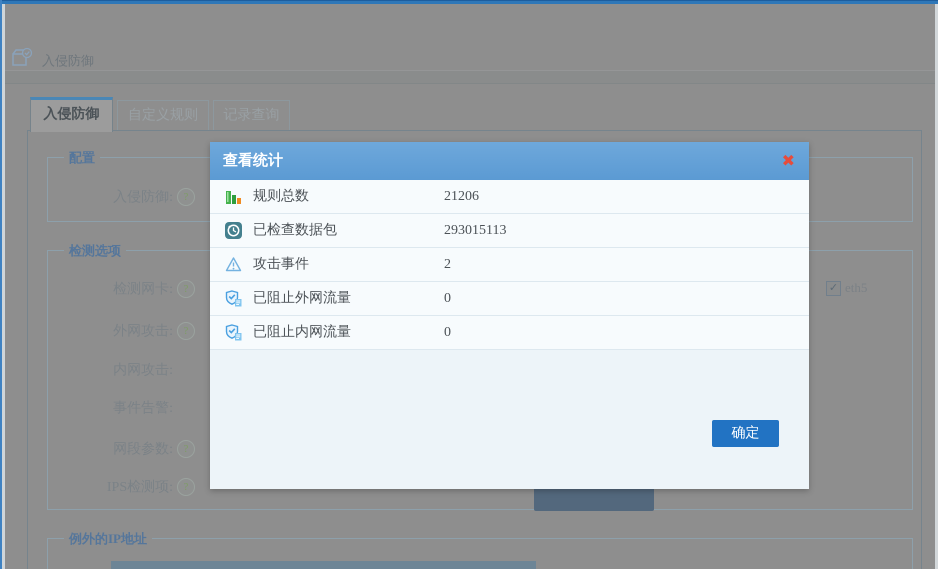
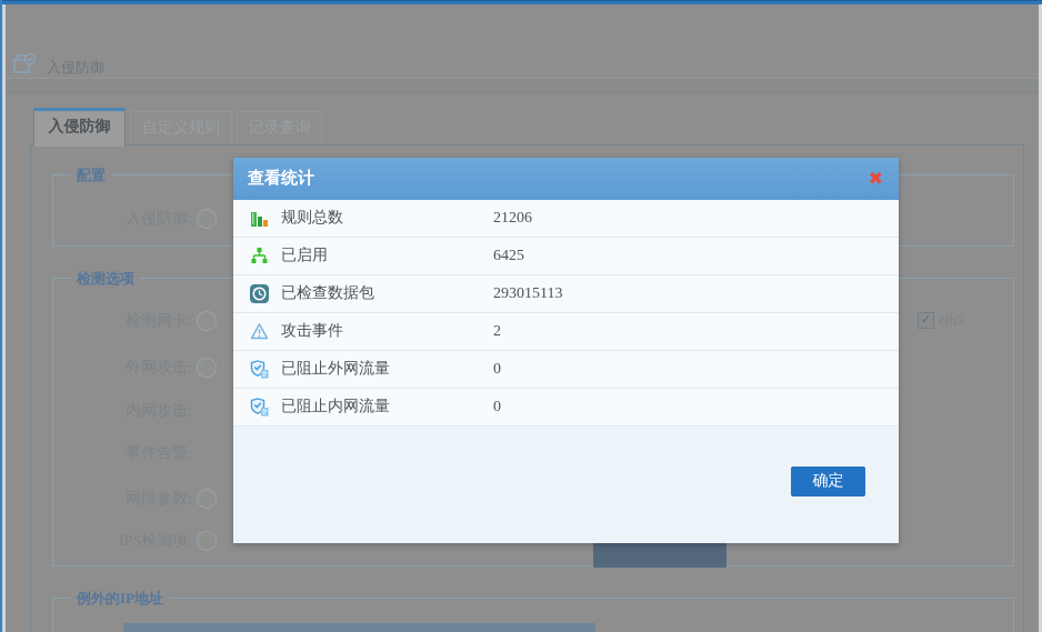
  入侵防御
  入侵防御
  配置
  检测选项
  例外的IP地址
  ?
  ?
  ?
  ?
  ?
  ✓
  查看统计
  ✖
  规则总数
  21206
+ 已启用
+ 6425
  已检查数据包
  293015113
  攻击事件
  2
  已阻止外网流量
  0
  已阻止内网流量
  0
  确定
